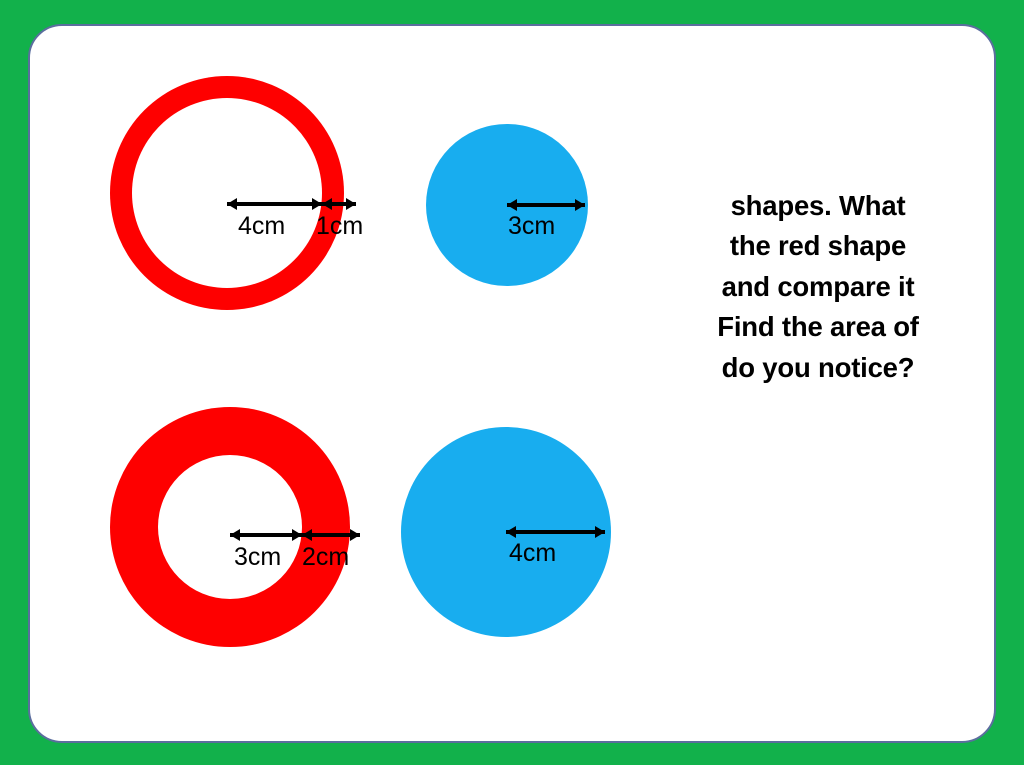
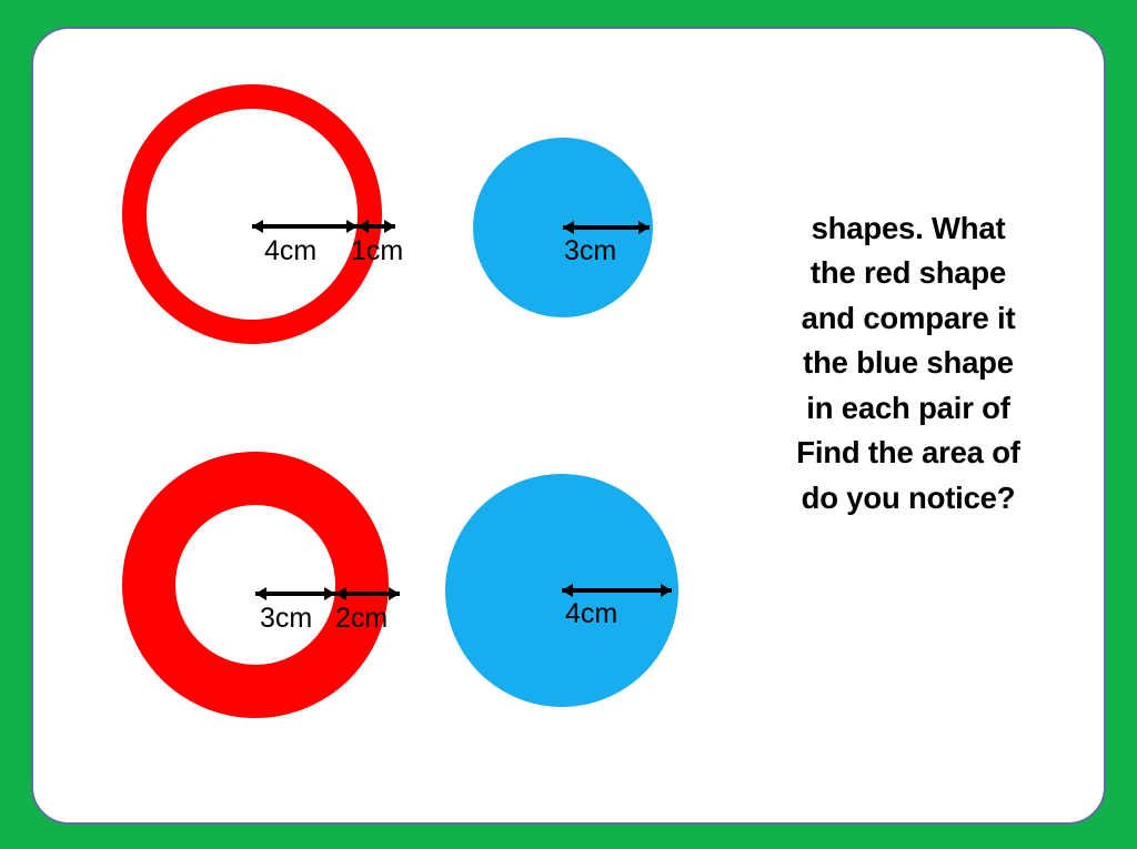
  4cm
  1cm
  3cm
  3cm
  2cm
  4cm
  shapes. What
  the red shape
  and compare it
+ the blue shape
+ in each pair of
  Find the area of
  do you notice?
